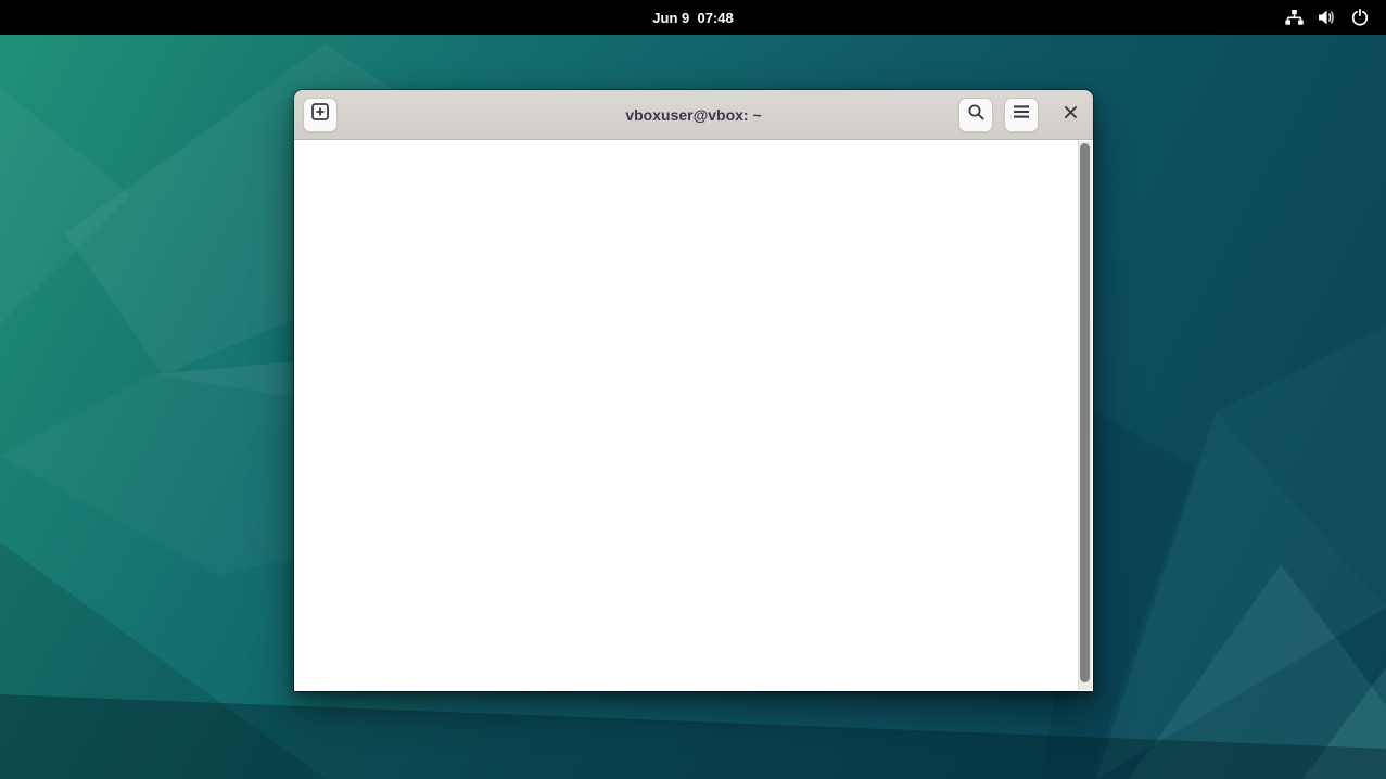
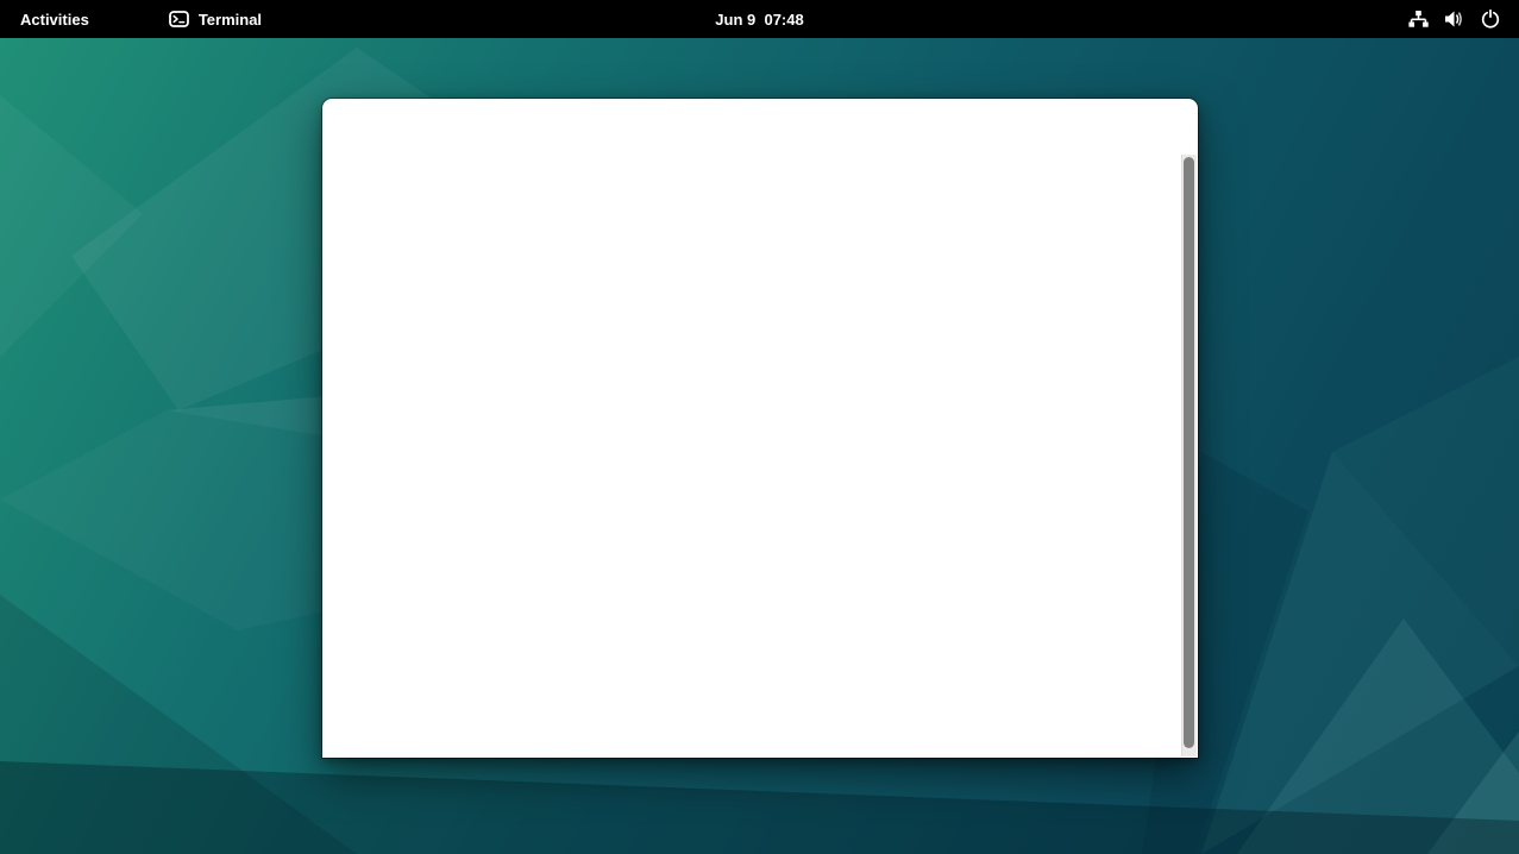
+ Activities
+ Terminal
  Jun 9 07:48
- vboxuser@vbox: ~
